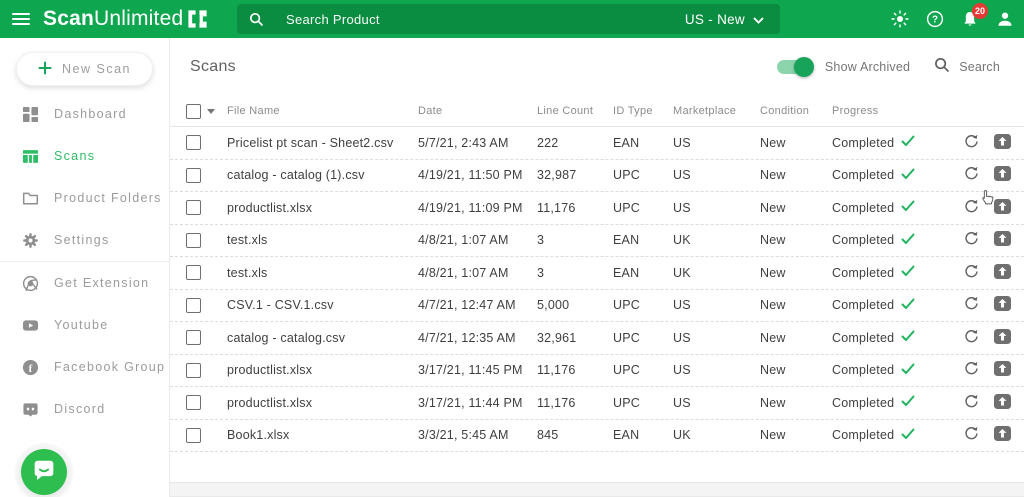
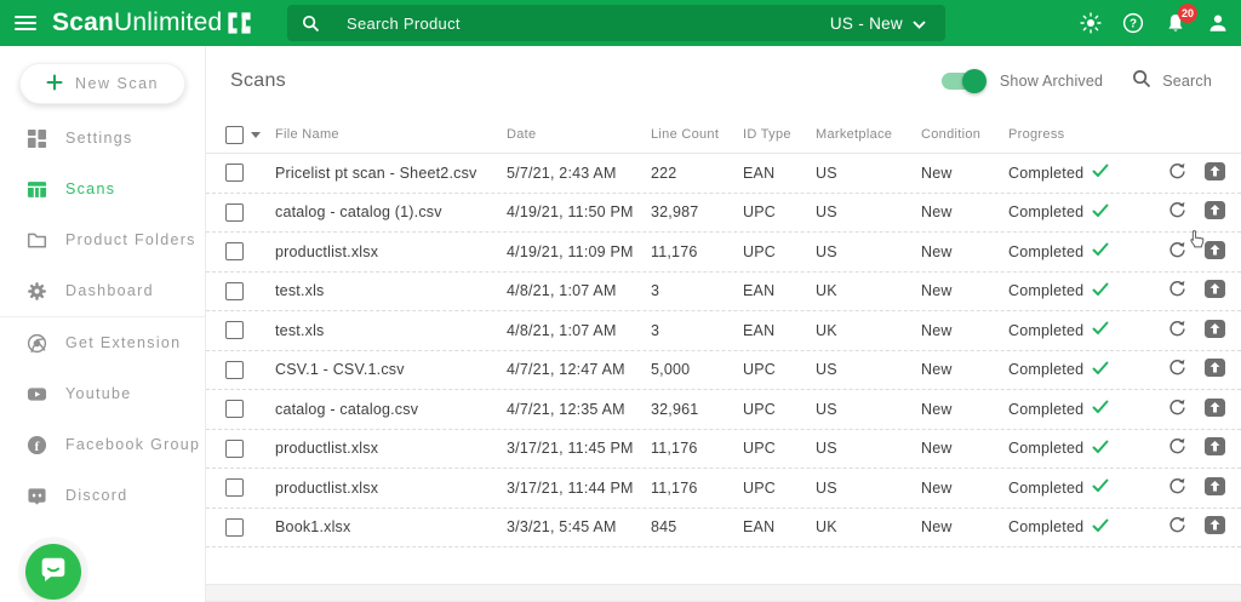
  ScanUnlimited
  Search Product
  US - New
  ?
  20
  New Scan
- Dashboard
+ Settings
  Scans
  Product Folders
- Settings
+ Dashboard
  Get Extension
  Youtube
  f
  Facebook Group
  Discord
  Scans
  Show Archived
  Search
  File Name
  Date
  Line Count
  ID Type
  Marketplace
  Condition
  Progress
  Pricelist pt scan - Sheet2.csv
  5/7/21, 2:43 AM
  222
  EAN
  US
  New
  Completed
  catalog - catalog (1).csv
  4/19/21, 11:50 PM
  32,987
  UPC
  US
  New
  Completed
  productlist.xlsx
  4/19/21, 11:09 PM
  11,176
  UPC
  US
  New
  Completed
  test.xls
  4/8/21, 1:07 AM
  3
  EAN
  UK
  New
  Completed
  test.xls
  4/8/21, 1:07 AM
  3
  EAN
  UK
  New
  Completed
  CSV.1 - CSV.1.csv
  4/7/21, 12:47 AM
  5,000
  UPC
  US
  New
  Completed
  catalog - catalog.csv
  4/7/21, 12:35 AM
  32,961
  UPC
  US
  New
  Completed
  productlist.xlsx
  3/17/21, 11:45 PM
  11,176
  UPC
  US
  New
  Completed
  productlist.xlsx
  3/17/21, 11:44 PM
  11,176
  UPC
  US
  New
  Completed
  Book1.xlsx
  3/3/21, 5:45 AM
  845
  EAN
  UK
  New
  Completed
